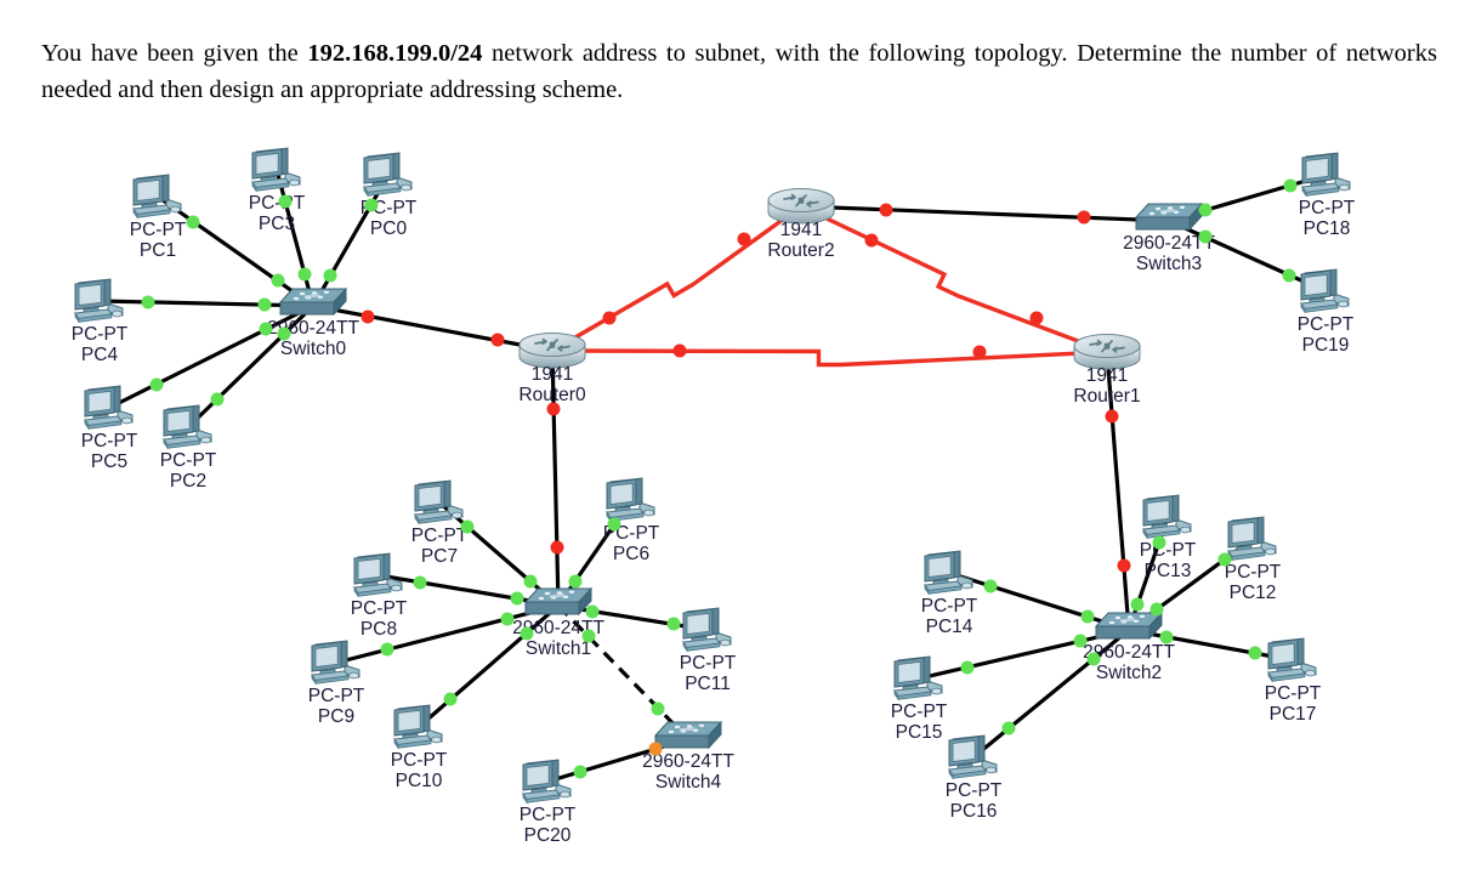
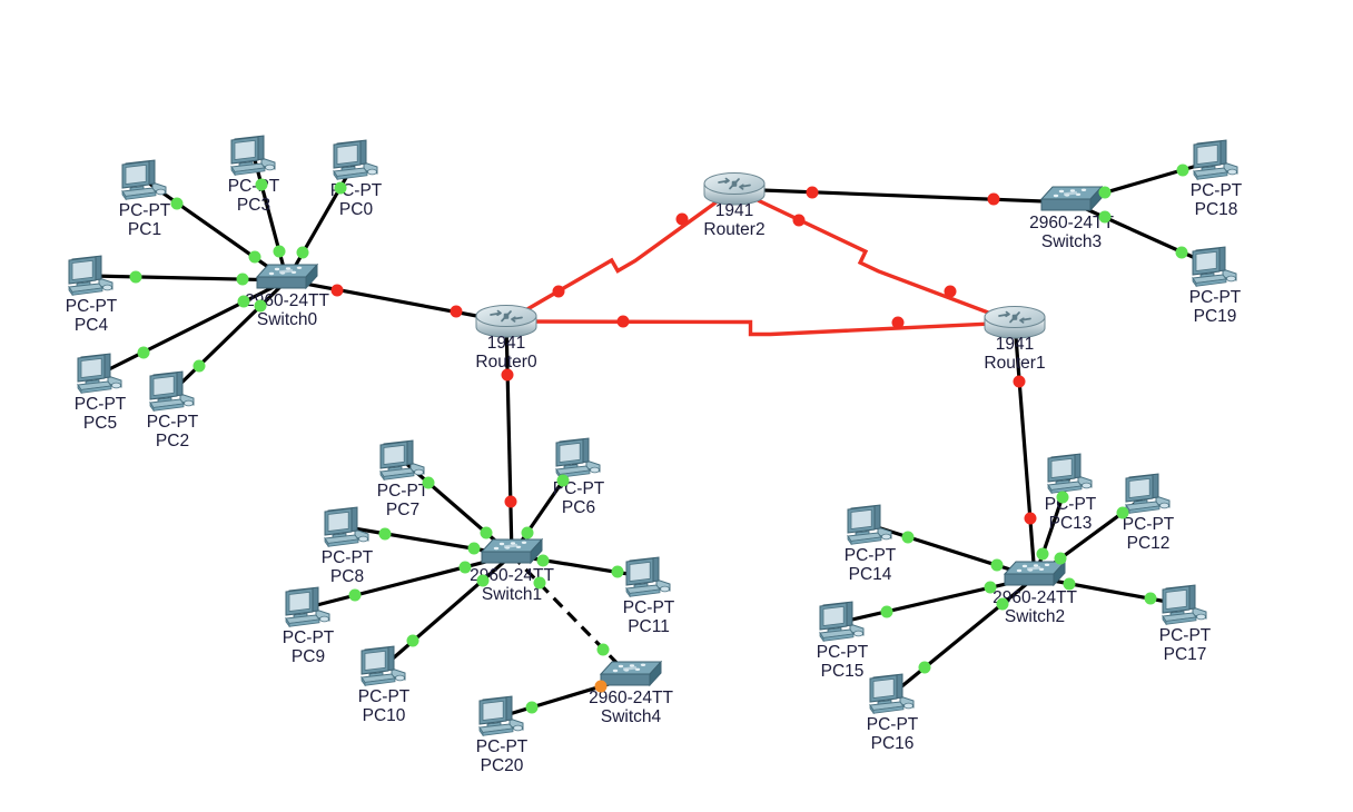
- You have been given the 192.168.199.0/24 network address to subnet, with the following topology. Determine the number of networks needed and then design an appropriate addressing scheme.
  PC-PT
  PC1
  PC3
  C-PT
  PC0
  PC-PT
  PC4
  PC-PT
  PC5
  PC-PT
  PC2
  60-24TT
  Switch0
  1941
  Router0
  1941
  Router2
  1941
  Router1
  2960-24TT
  Switch3
  PC-PT
  PC18
  PC-PT
  PC19
  260-24TT
  Switch1
  PC-PT
  PC7
  PC-PT
  PC6
  PC-PT
  PC8
  PC-PT
  PC11
  PC-PT
  PC9
  PC-PT
  PC10
  PC-PT
  PC20
  2960-24TT
  Switch4
  2960-24TT
  Switch2
  PC-PT
  PC13
  PC-PT
  PC12
  PC-PT
  PC14
  PC-PT
  PC17
  PC-PT
  PC15
  PC-PT
  PC16
